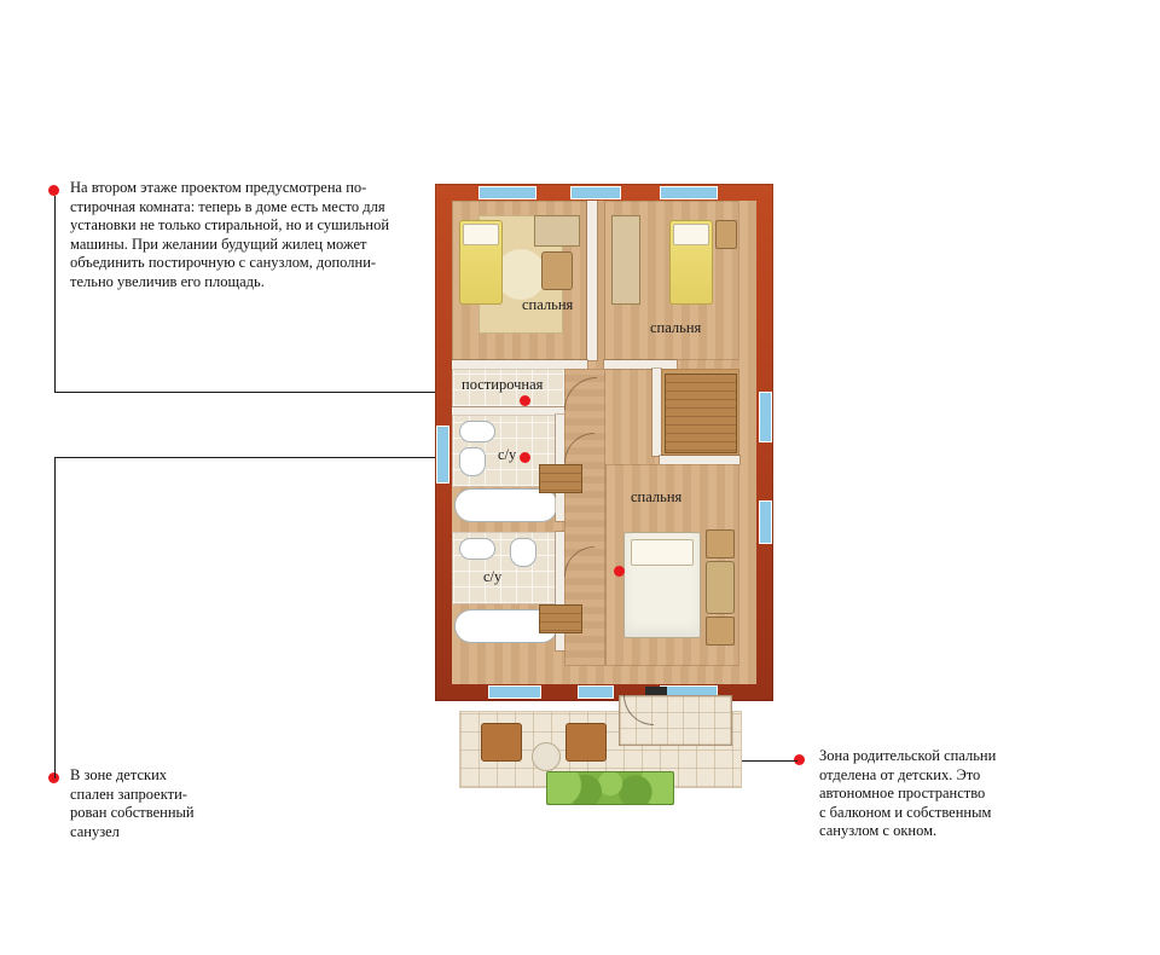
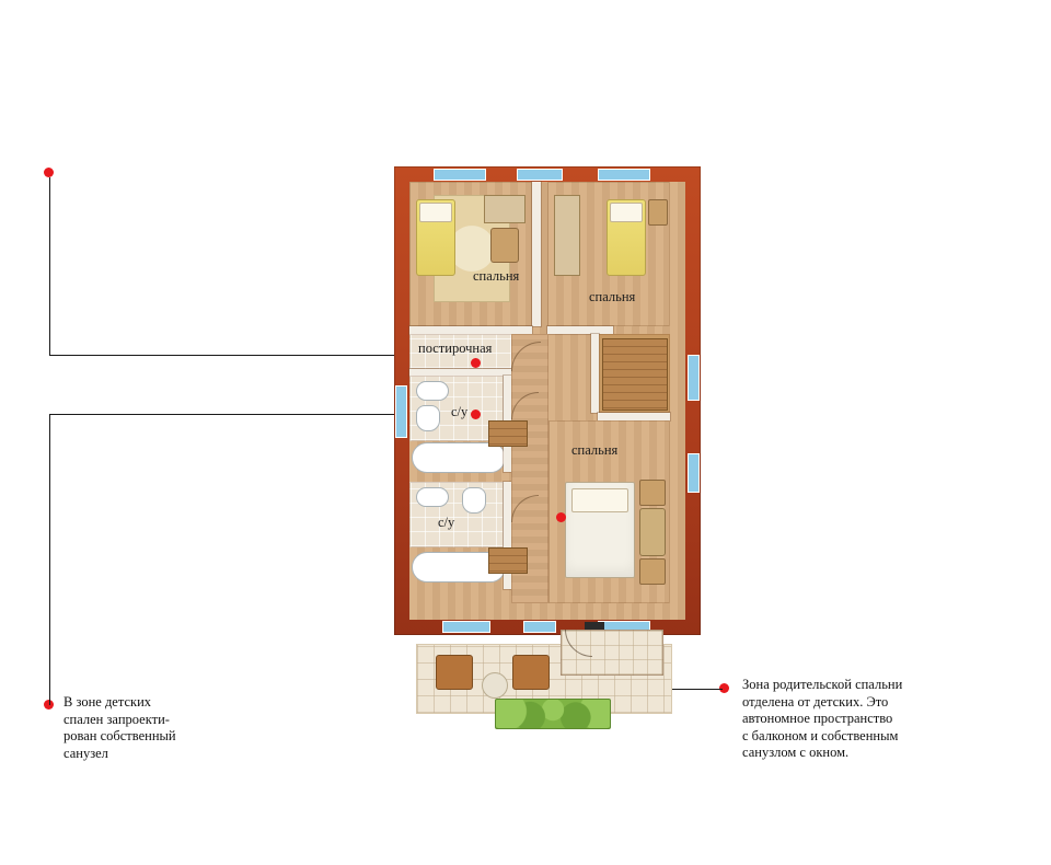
- На втором этаже проектом предусмотрена по-
- стирочная комната: теперь в доме есть место для
- установки не только стиральной, но и сушильной
- машины. При желании будущий жилец может
- объединить постирочную с санузлом, дополни-
- тельно увеличив его площадь.
  В зоне детских
  спален запроекти-
  рован собственный
  санузел
  Зона родительской спальни
  отделена от детских. Это
  автономное пространство
  с балконом и собственным
  санузлом с окном.
  спальня
  спальня
  постирочная
  с/у
  с/у
  спальня
